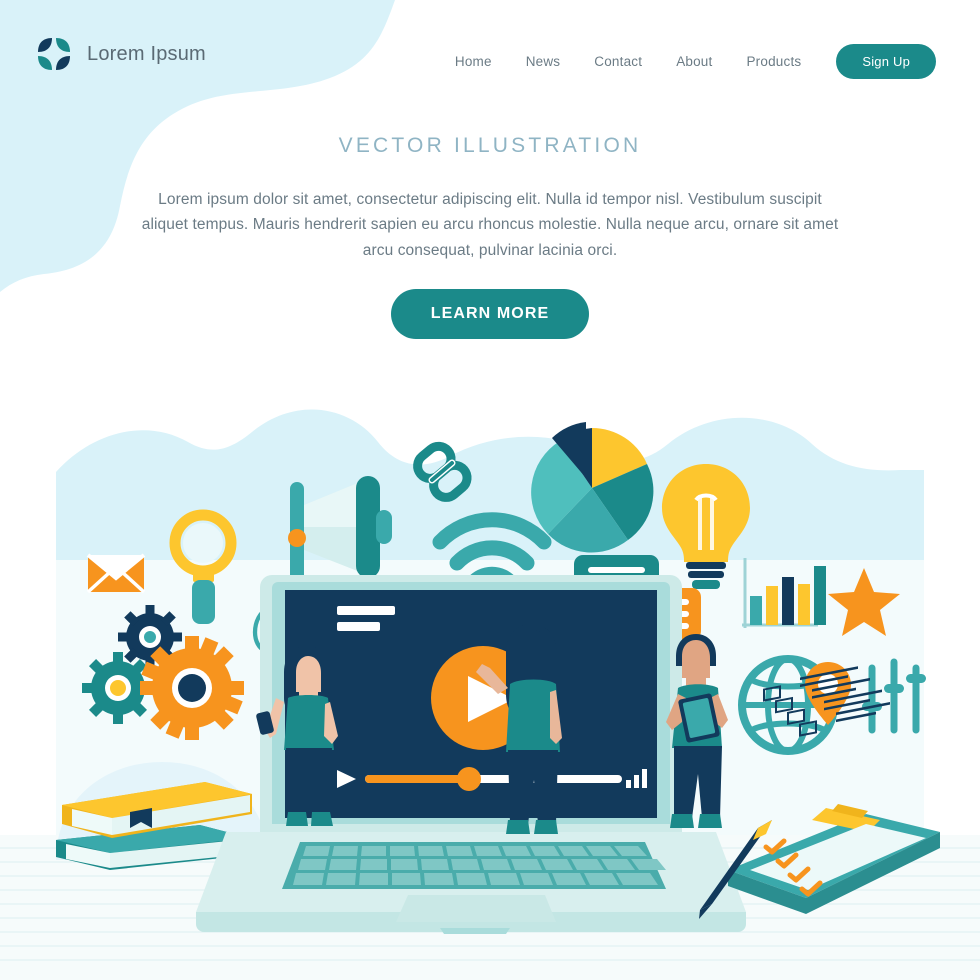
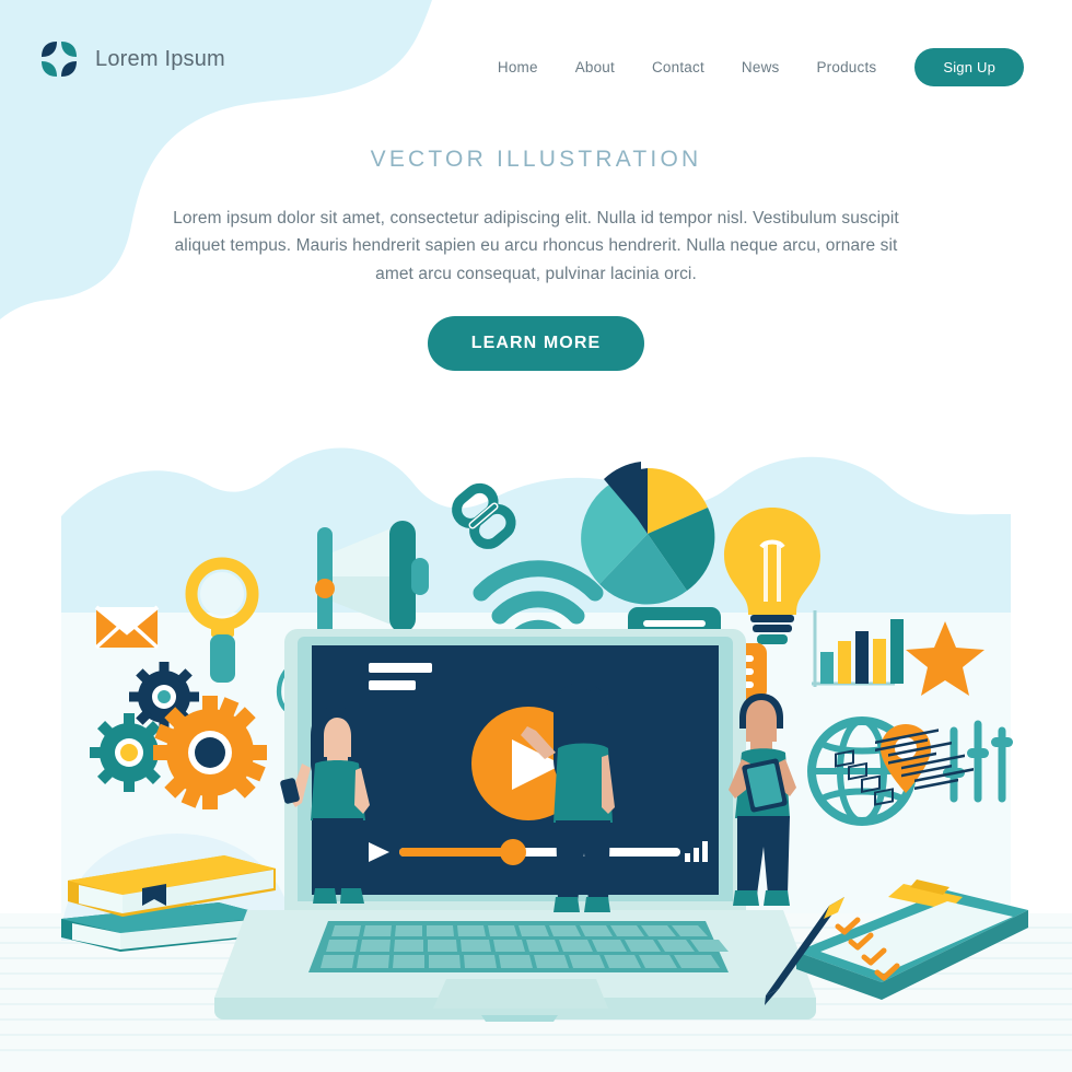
  Lorem Ipsum
  Home
- News
+ About
  Contact
- About
+ News
  Products
  Sign Up
  VECTOR ILLUSTRATION
- Lorem ipsum dolor sit amet, consectetur adipiscing elit. Nulla id tempor nisl. Vestibulum suscipit aliquet tempus. Mauris hendrerit sapien eu arcu rhoncus molestie. Nulla neque arcu, ornare sit amet arcu consequat, pulvinar lacinia orci.
+ Lorem ipsum dolor sit amet, consectetur adipiscing elit. Nulla id tempor nisl. Vestibulum suscipit aliquet tempus. Mauris hendrerit sapien eu arcu rhoncus hendrerit. Nulla neque arcu, ornare sit amet arcu consequat, pulvinar lacinia orci.
  LEARN MORE
